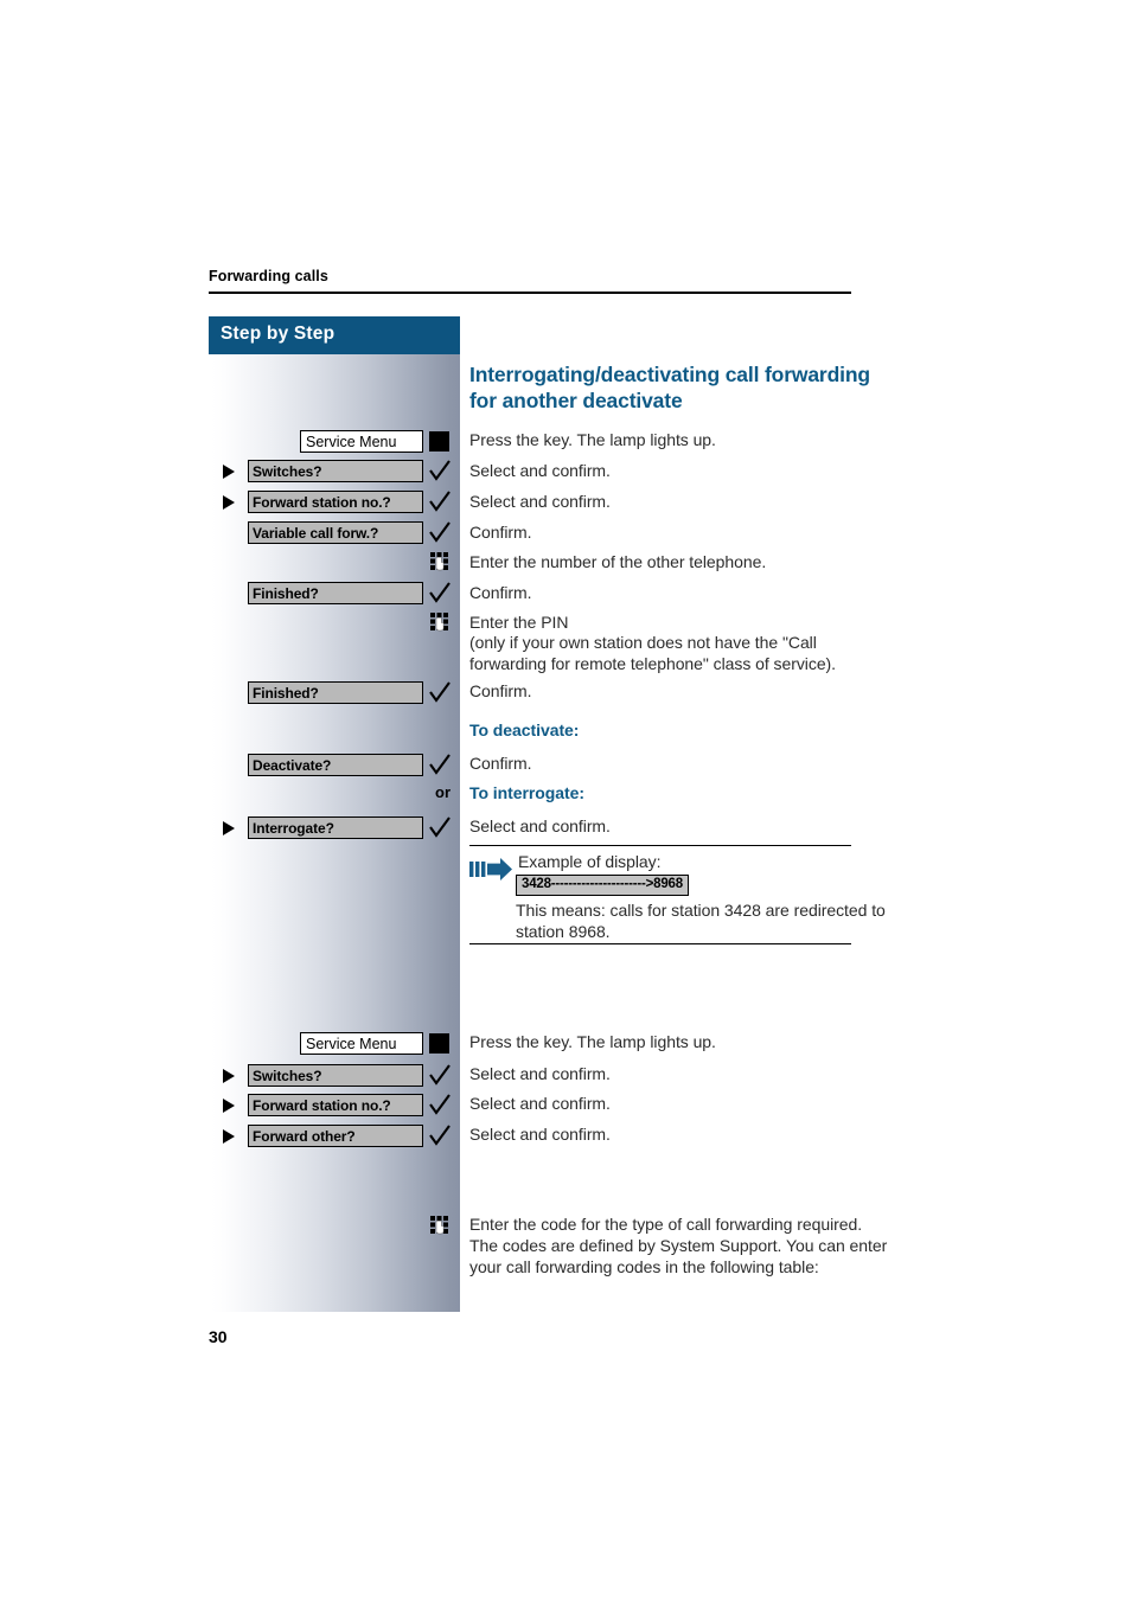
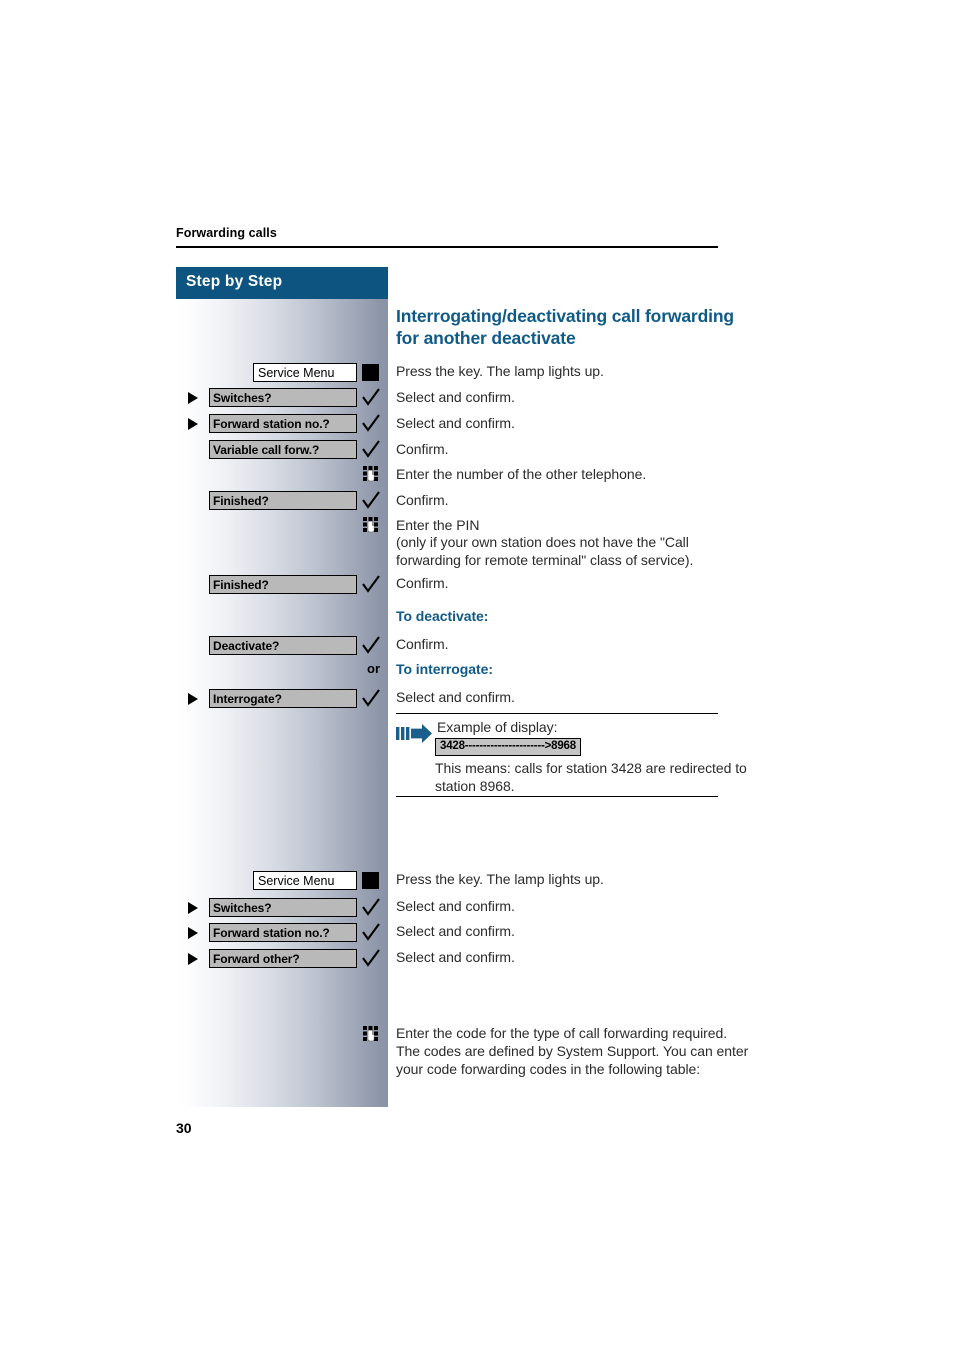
  Forwarding calls
  Step by Step
  Service Menu
  Switches?
  Forward station no.?
  Variable call forw.?
  Finished?
  Finished?
  Deactivate?
  or
  Interrogate?
  Service Menu
  Switches?
  Forward station no.?
  Forward other?
  Interrogating/deactivating call forwarding for another deactivate
  Press the key. The lamp lights up.
  Select and confirm.
  Select and confirm.
  Confirm.
  Enter the number of the other telephone.
  Confirm.
  Enter the PIN
- (only if your own station does not have the "Call forwarding for remote telephone" class of service).
+ (only if your own station does not have the "Call forwarding for remote terminal" class of service).
  Confirm.
  To deactivate:
  Confirm.
  To interrogate:
  Select and confirm.
  Example of display:
  3428---------------------->8968
  This means: calls for station 3428 are redirected to station 8968.
  Press the key. The lamp lights up.
  Select and confirm.
  Select and confirm.
  Select and confirm.
- Enter the code for the type of call forwarding required. The codes are defined by System Support. You can enter your call forwarding codes in the following table:
+ Enter the code for the type of call forwarding required. The codes are defined by System Support. You can enter your code forwarding codes in the following table:
  30
